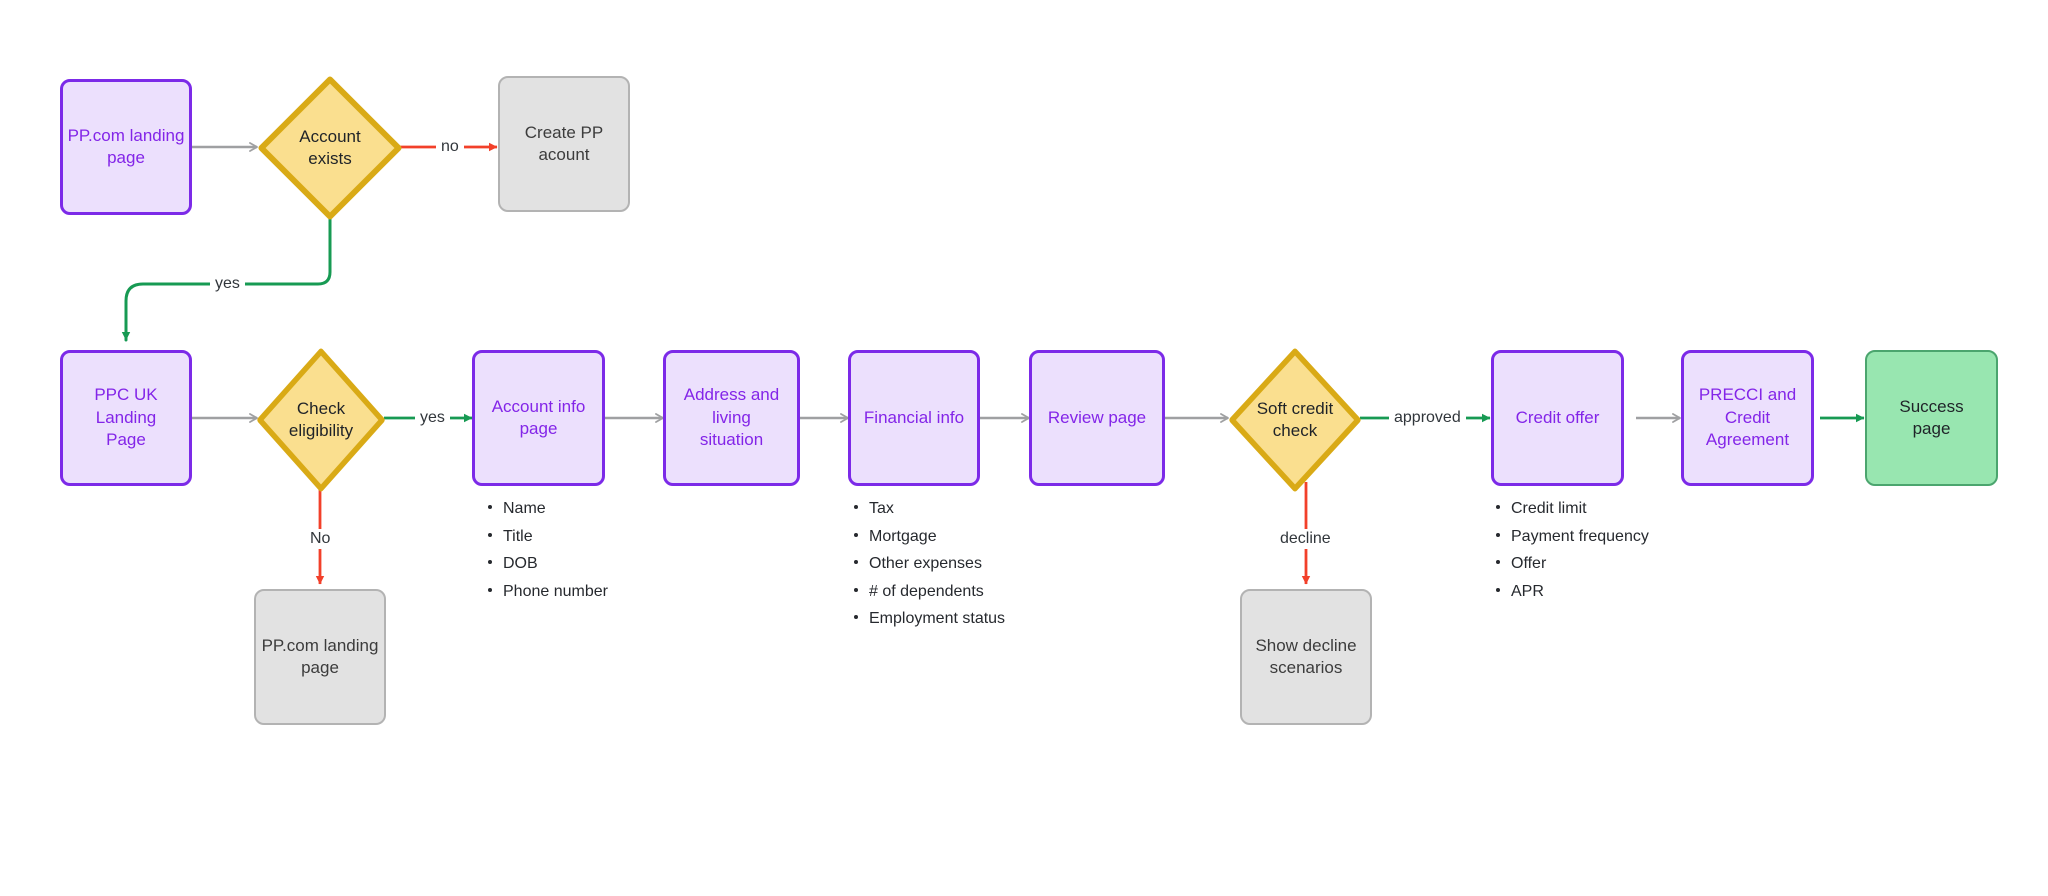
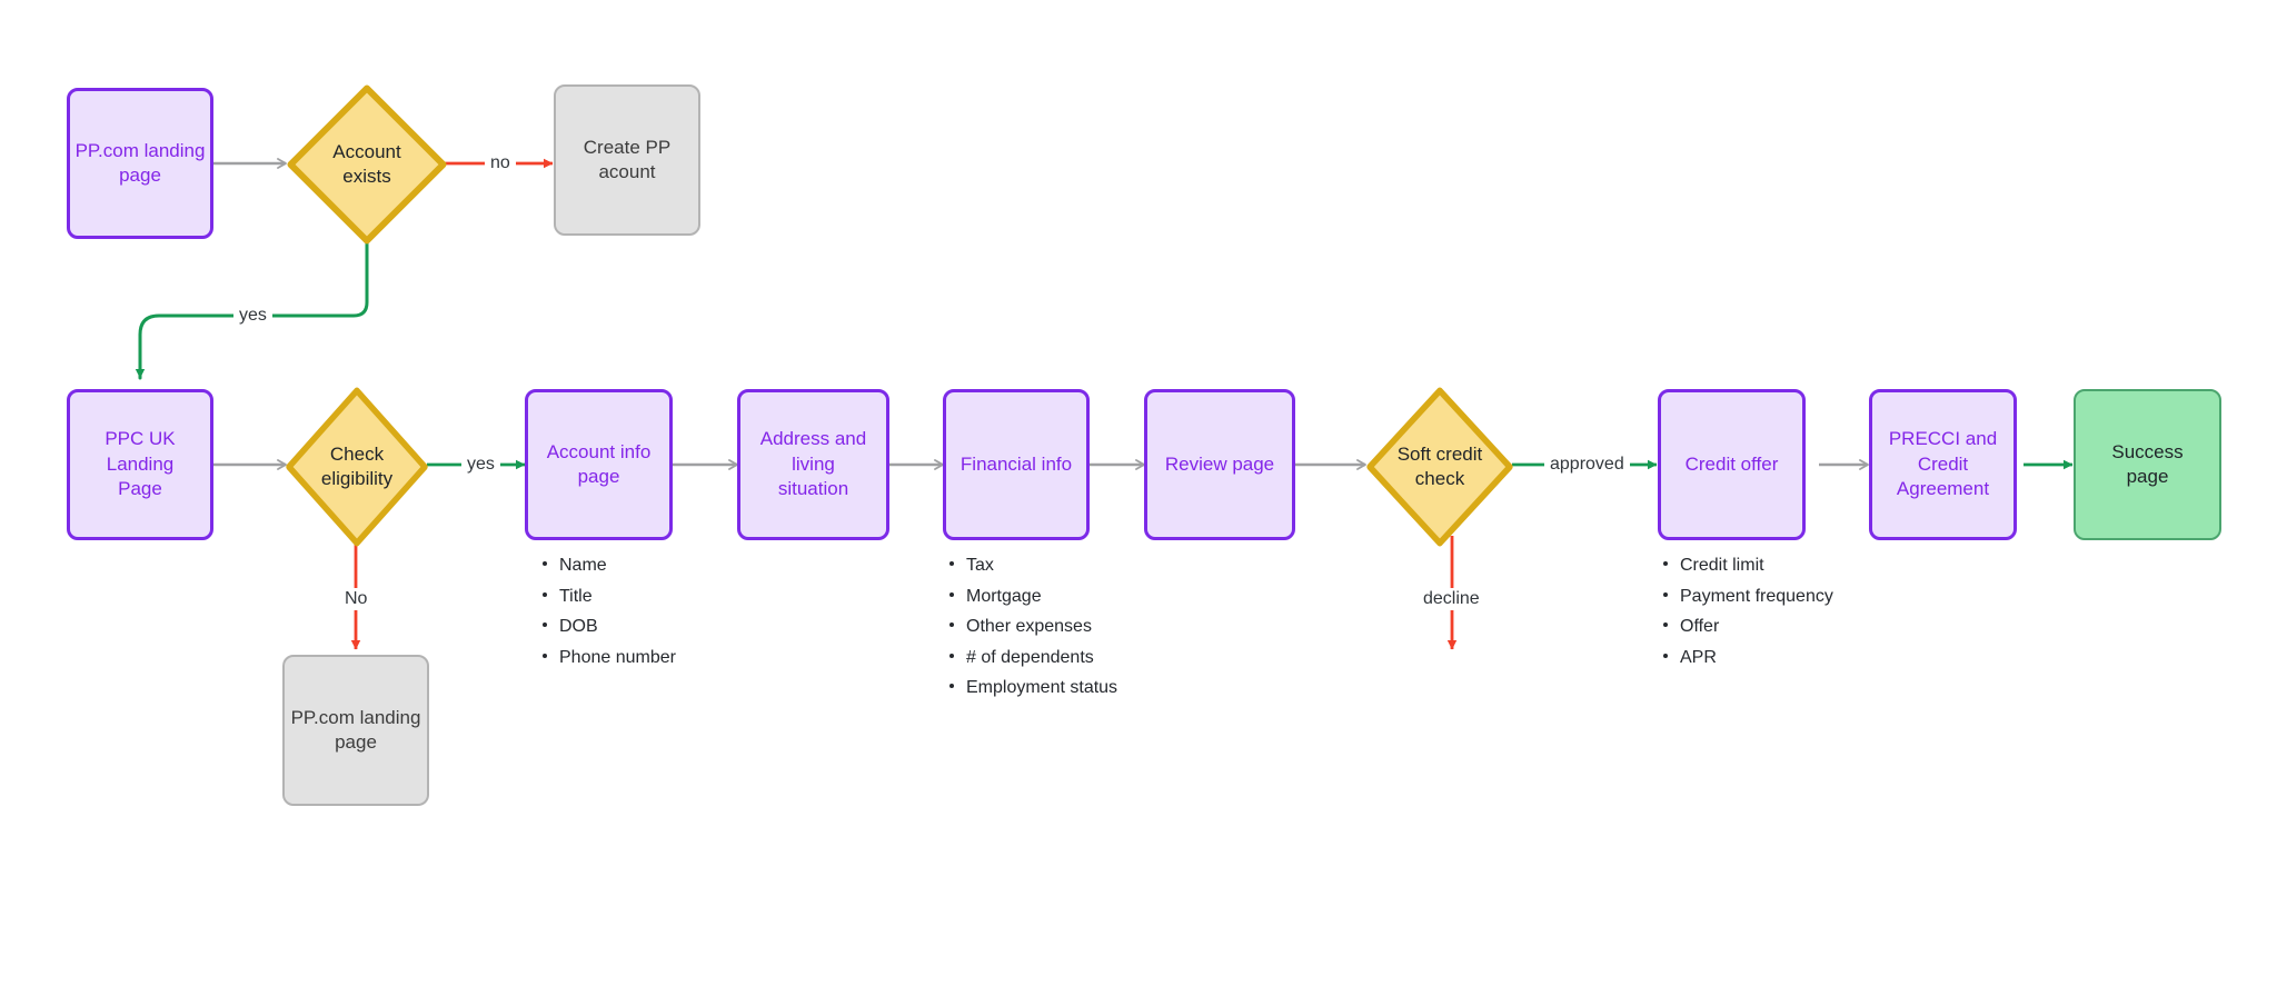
  PP.com landing
  page
  Account
  exists
  Create PP acount
  no
  yes
  PPC UK Landing
  Page
  Check
  eligibility
  Account info page
  Address and living
  situation
  Financial info
  Review page
  Soft credit
  check
  Credit offer
  PRECCI and Credit
  Agreement
  Success
  page
  yes
  approved
  No
  decline
  PP.com landing
  page
- Show decline
- scenarios
  Name
  Title
  DOB
  Phone number
  Tax
  Mortgage
  Other expenses
  # of dependents
  Employment status
  Credit limit
  Payment frequency
  Offer
  APR
